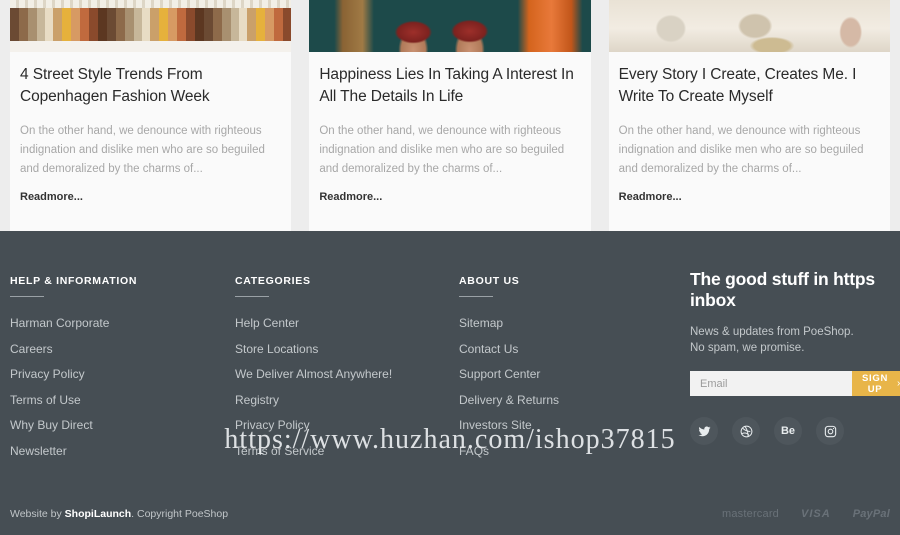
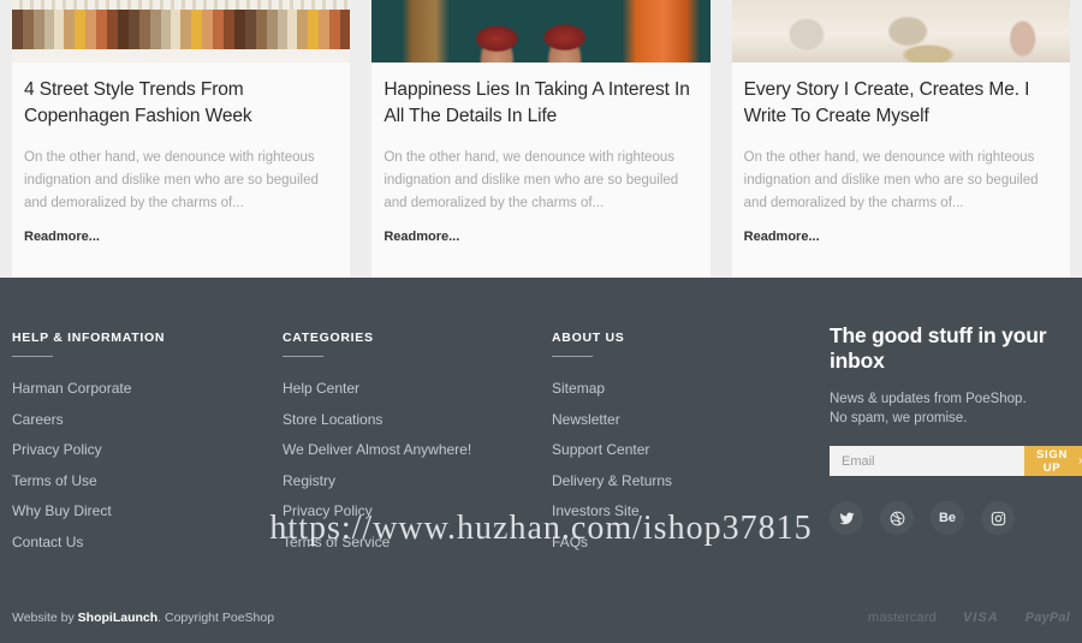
  4 Street Style Trends From Copenhagen Fashion Week
  On the other hand, we denounce with righteous indignation and dislike men who are so beguiled and demoralized by the charms of...
  Readmore...
  Happiness Lies In Taking A Interest In All The Details In Life
  On the other hand, we denounce with righteous indignation and dislike men who are so beguiled and demoralized by the charms of...
  Readmore...
  Every Story I Create, Creates Me. I Write To Create Myself
  On the other hand, we denounce with righteous indignation and dislike men who are so beguiled and demoralized by the charms of...
  Readmore...
  HELP & INFORMATION
  Harman Corporate
  Careers
  Privacy Policy
  Terms of Use
  Why Buy Direct
- Newsletter
+ Contact Us
  CATEGORIES
  Help Center
  Store Locations
  We Deliver Almost Anywhere!
  Registry
  Privacy Policy
  Terms of Service
  ABOUT US
  Sitemap
- Contact Us
+ Newsletter
  Support Center
  Delivery & Returns
  Investors Site
  FAQs
- The good stuff in https inbox
+ The good stuff in your inbox
  News & updates from PoeShop.
  No spam, we promise.
  Email
  SIGN UP
  ›
  Be
  Website by ShopiLaunch. Copyright PoeShop
  mastercard
  VISA
  PayPal
  https://www.huzhan.com/ishop37815
